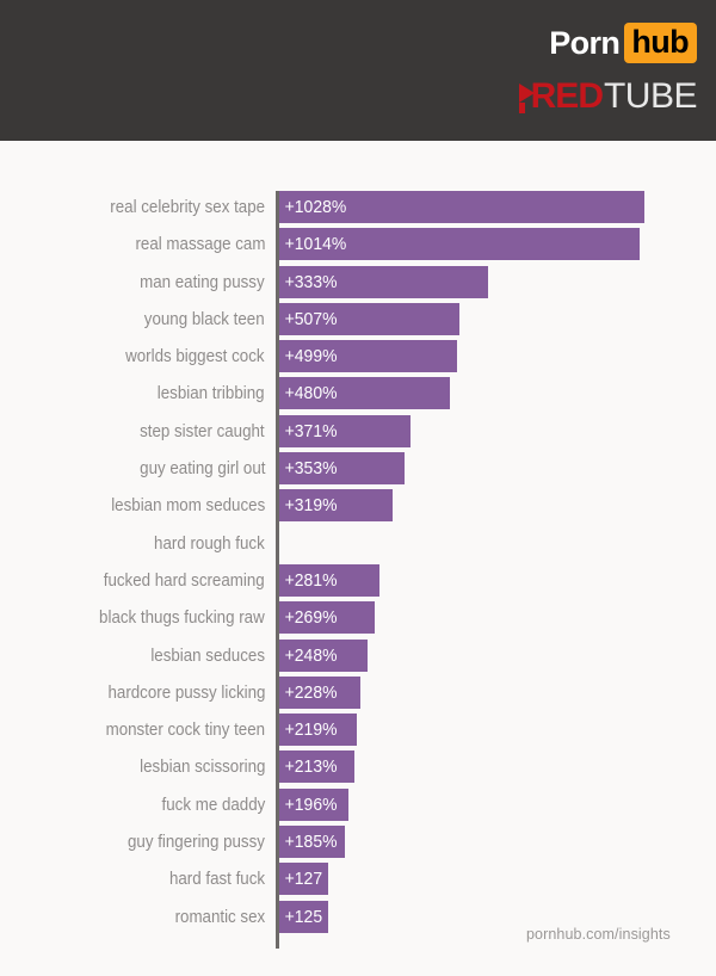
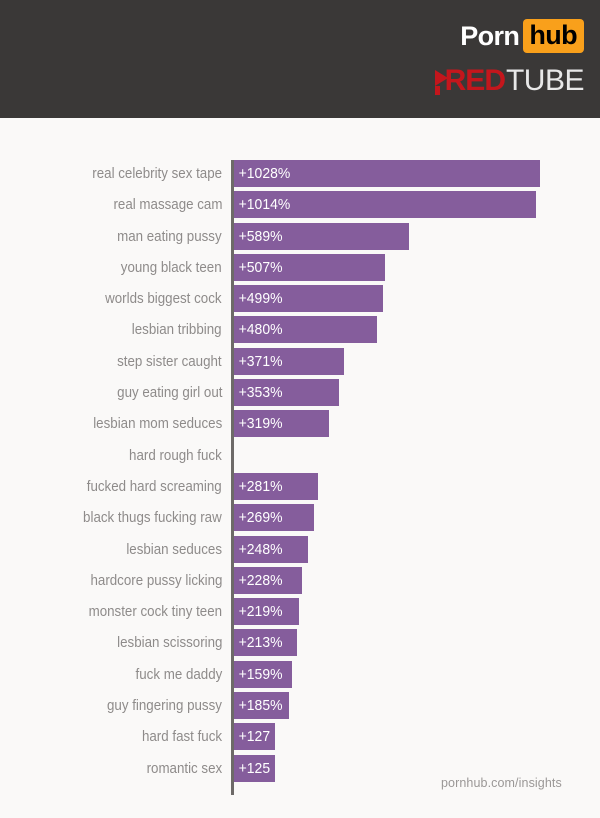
  Porn
  hub
  RED
  TUBE
  real celebrity sex tape
  +1028%
  real massage cam
  +1014%
  man eating pussy
- +333%
+ +589%
  young black teen
  +507%
  worlds biggest cock
  +499%
  lesbian tribbing
  +480%
  step sister caught
  +371%
  guy eating girl out
  +353%
  lesbian mom seduces
  +319%
  hard rough fuck
  fucked hard screaming
  +281%
  black thugs fucking raw
  +269%
  lesbian seduces
  +248%
  hardcore pussy licking
  +228%
  monster cock tiny teen
  +219%
  lesbian scissoring
  +213%
  fuck me daddy
- +196%
+ +159%
  guy fingering pussy
  +185%
  hard fast fuck
  +127
  romantic sex
  +125
  pornhub.com/insights
